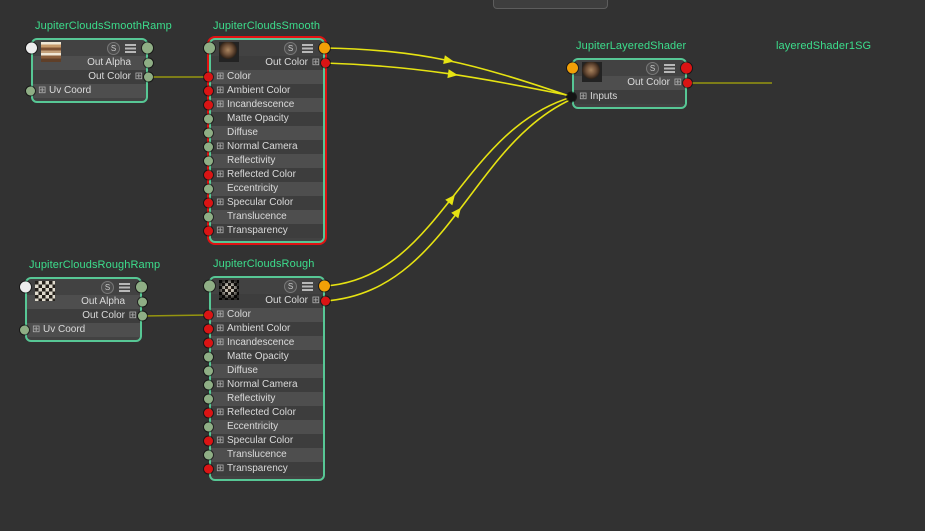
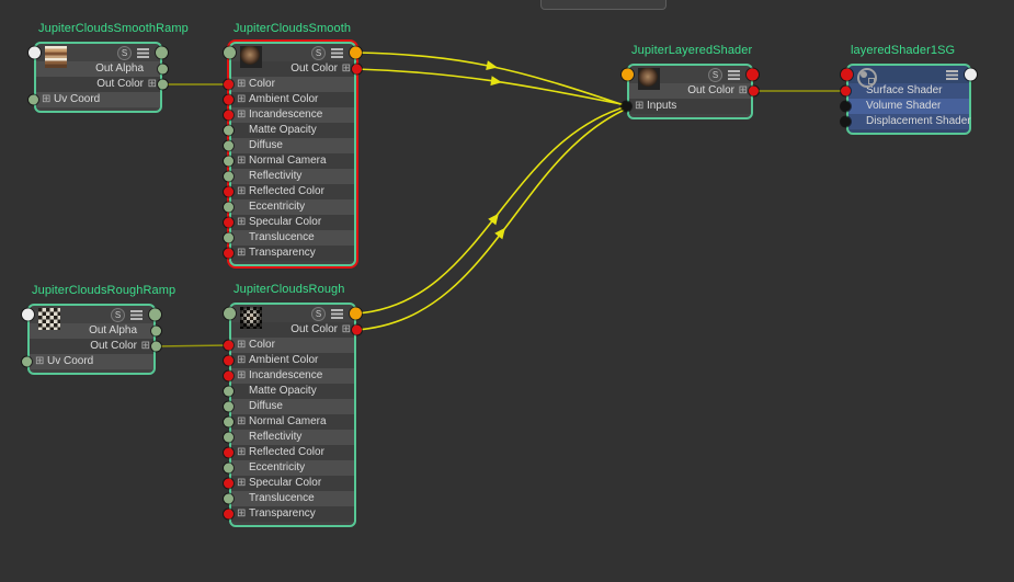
  JupiterCloudsSmoothRamp
  S
  Out Alpha
  ⊞
  Out Color
  ⊞
  Uv Coord
  JupiterCloudsSmooth
  S
  ⊞
  Out Color
  ⊞
  Color
  ⊞
  Ambient Color
  ⊞
  Incandescence
  Matte Opacity
  Diffuse
  ⊞
  Normal Camera
  Reflectivity
  ⊞
  Reflected Color
  Eccentricity
  ⊞
  Specular Color
  Translucence
  ⊞
  Transparency
  JupiterCloudsRoughRamp
  S
  Out Alpha
  ⊞
  Out Color
  ⊞
  Uv Coord
  JupiterCloudsRough
  S
  ⊞
  Out Color
  ⊞
  Color
  ⊞
  Ambient Color
  ⊞
  Incandescence
  Matte Opacity
  Diffuse
  ⊞
  Normal Camera
  Reflectivity
  ⊞
  Reflected Color
  Eccentricity
  ⊞
  Specular Color
  Translucence
  ⊞
  Transparency
  JupiterLayeredShader
  S
  ⊞
  Out Color
  ⊞
  Inputs
  layeredShader1SG
+ Surface Shader
+ Volume Shader
+ Displacement Shader
